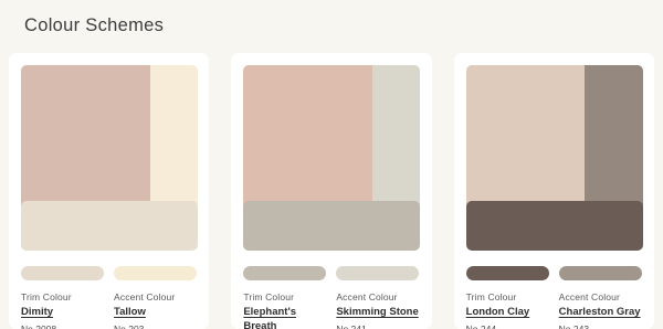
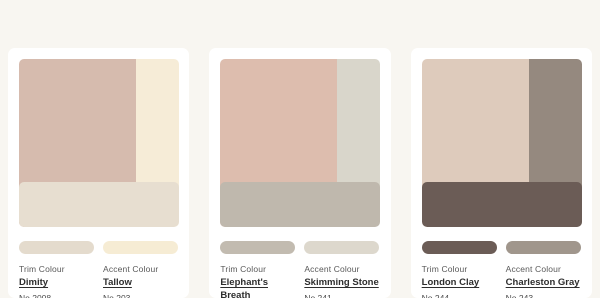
- Colour Schemes
  Trim Colour
  Dimity
  Accent Colour
  Tallow
  Trim Colour
  Elephant's Breath
  Accent Colour
  Skimming Stone
  Trim Colour
  London Clay
  Accent Colour
  Charleston Gray
